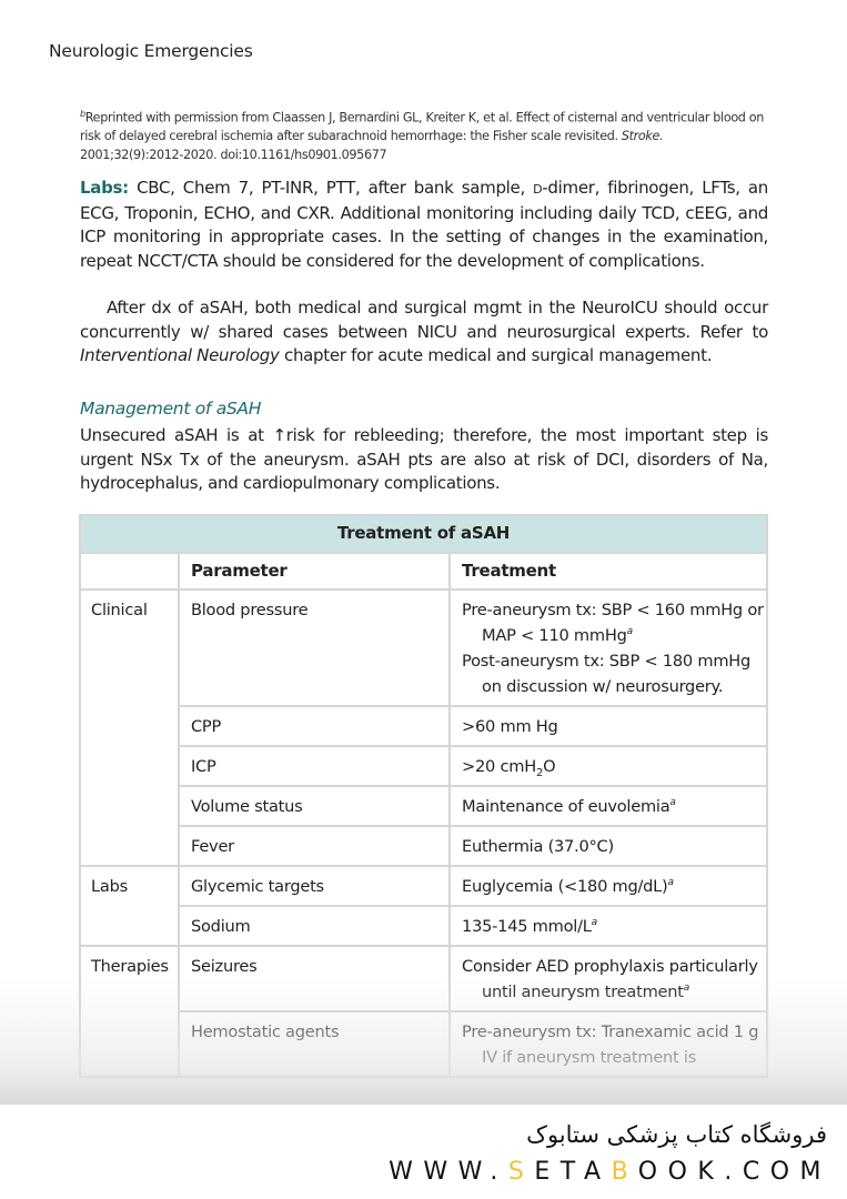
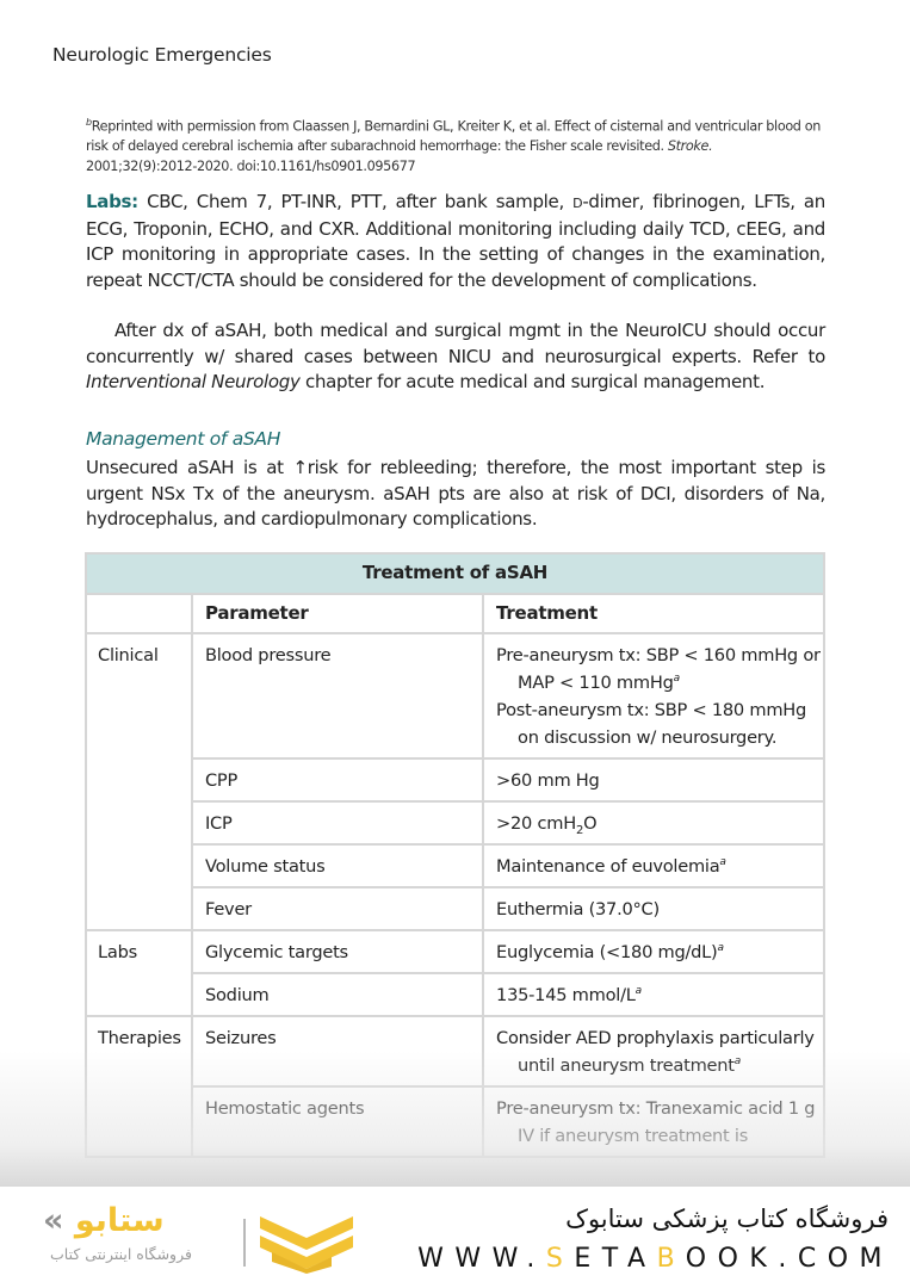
  Neurologic Emergencies
  bReprinted with permission from Claassen J, Bernardini GL, Kreiter K, et al. Effect of cisternal and ventricular blood on risk of delayed cerebral ischemia after subarachnoid hemorrhage: the Fisher scale revisited. Stroke. 2001;32(9):2012-2020. doi:10.1161/hs0901.095677
  Labs: CBC, Chem 7, PT-INR, PTT, after bank sample, D-dimer, fibrinogen, LFTs, an ECG, Troponin, ECHO, and CXR. Additional monitoring including daily TCD, cEEG, and ICP monitoring in appropriate cases. In the setting of changes in the examination, repeat NCCT/CTA should be considered for the development of complications.
  After dx of aSAH, both medical and surgical mgmt in the NeuroICU should occur concurrently w/ shared cases between NICU and neurosurgical experts. Refer to Interventional Neurology chapter for acute medical and surgical management.
  Management of aSAH
  Unsecured aSAH is at ↑risk for rebleeding; therefore, the most important step is urgent NSx Tx of the aneurysm. aSAH pts are also at risk of DCI, disorders of Na, hydrocephalus, and cardiopulmonary complications.
  Treatment of aSAH
  	Parameter	Treatment
  Clinical	Blood pressure	Pre-aneurysm tx: SBP < 160 mmHg or MAP < 110 mmHga Post-aneurysm tx: SBP < 180 mmHg on discussion w/ neurosurgery.
  CPP	>60 mm Hg
  ICP	>20 cmH2O
  Volume status	Maintenance of euvolemiaa
  Fever	Euthermia (37.0°C)
  Labs	Glycemic targets	Euglycemia (<180 mg/dL)a
  Sodium	135-145 mmol/La
+ « ستابو
+ فروشگاه اینترنتی کتاب
  فروشگاه کتاب پزشکی ستابوک
  WWW.SETABOOK.COM
